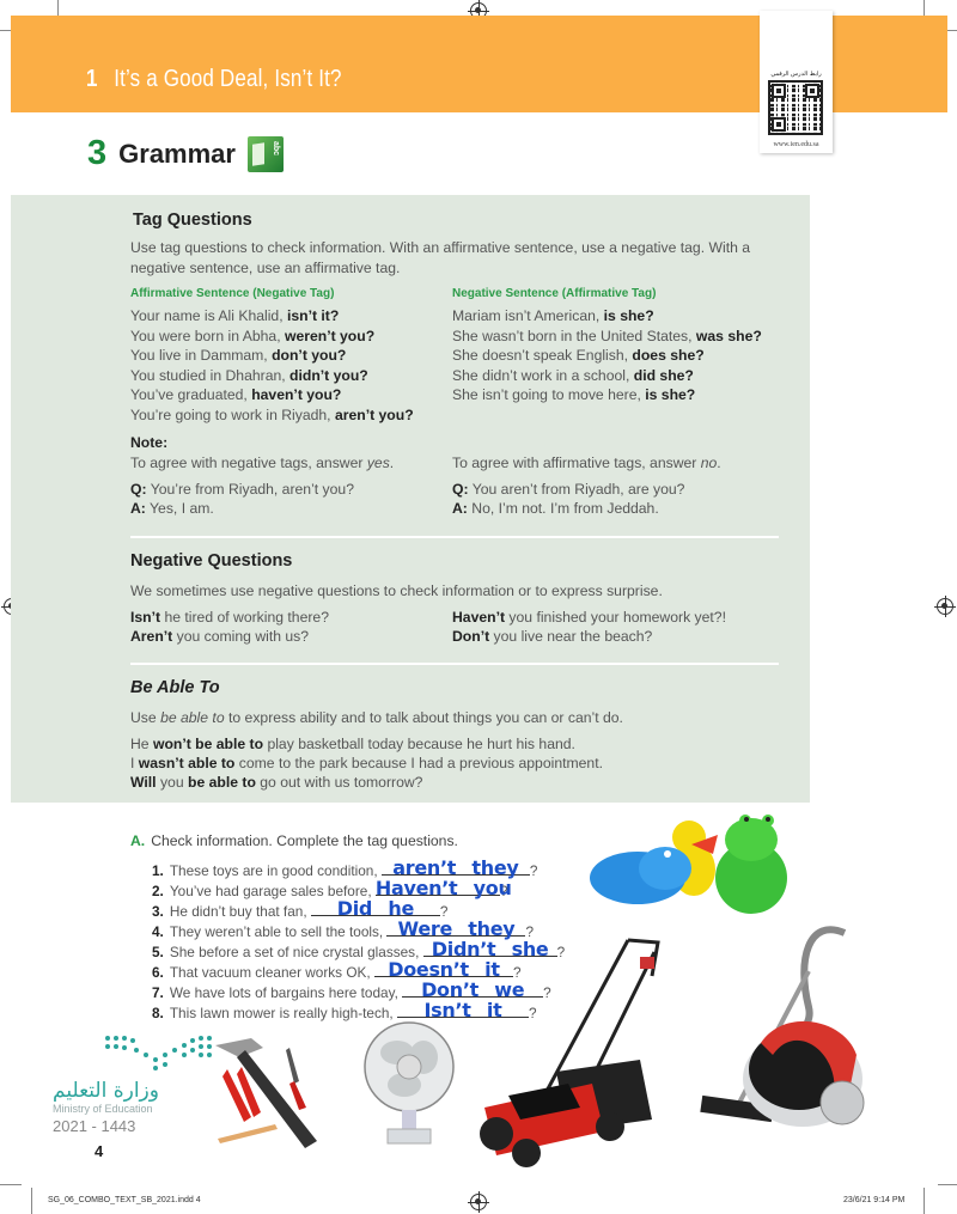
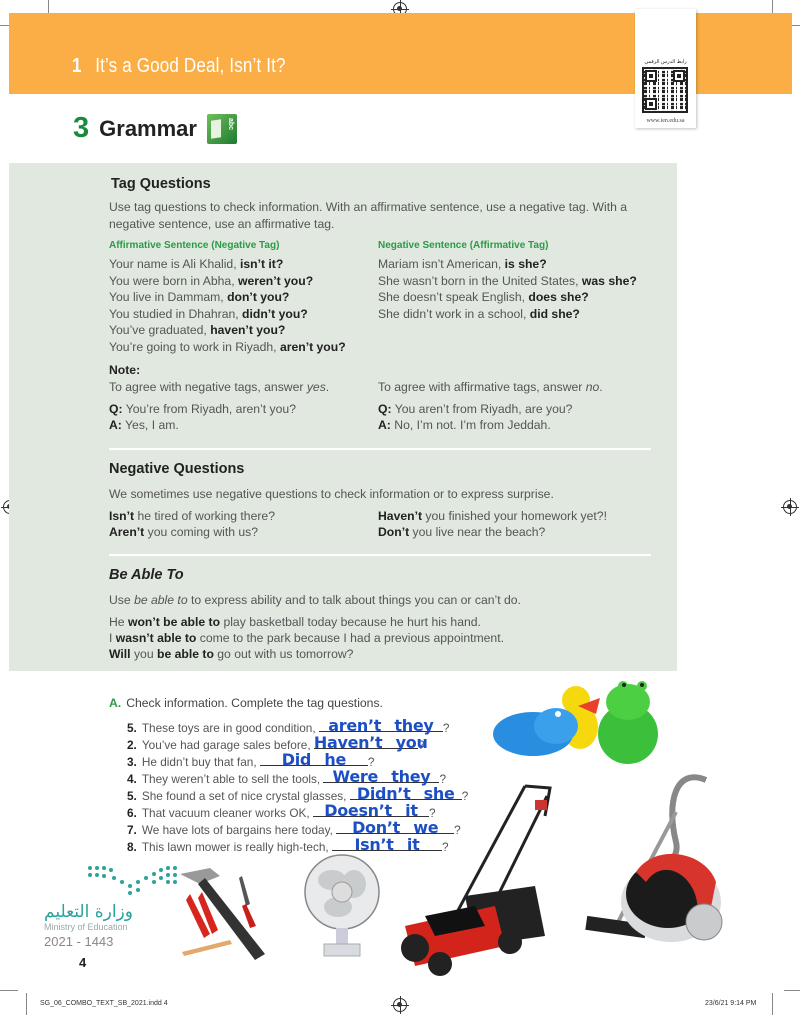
  1 It’s a Good Deal, Isn’t It?
  3
  Grammar
  Tag Questions
  Use tag questions to check information. With an affirmative sentence, use a negative tag. With a negative sentence, use an affirmative tag.
  Affirmative Sentence (Negative Tag)
  Negative Sentence (Affirmative Tag)
  Your name is Ali Khalid, isn’t it?
  You were born in Abha, weren’t you?
  You live in Dammam, don’t you?
  You studied in Dhahran, didn’t you?
  You’ve graduated, haven’t you?
  You’re going to work in Riyadh, aren’t you?
  Mariam isn’t American, is she?
  She wasn’t born in the United States, was she?
  She doesn’t speak English, does she?
  She didn’t work in a school, did she?
- She isn’t going to move here, is she?
  Note:
  To agree with negative tags, answer yes.
  To agree with affirmative tags, answer no.
  Q: You’re from Riyadh, aren’t you?
  A: Yes, I am.
  Q: You aren’t from Riyadh, are you?
  A: No, I’m not. I’m from Jeddah.
  Negative Questions
  We sometimes use negative questions to check information or to express surprise.
  Isn’t he tired of working there?
  Haven’t you finished your homework yet?!
  Aren’t you coming with us?
  Don’t you live near the beach?
  Be Able To
  Use be able to to express ability and to talk about things you can or can’t do.
  He won’t be able to play basketball today because he hurt his hand.
  I wasn’t able to come to the park because I had a previous appointment.
  Will you be able to go out with us tomorrow?
  A. Check information. Complete the tag questions.
- 1. These toys are in good condition,
+ 5. These toys are in good condition,
  aren’t they
  ?
  2. You’ve had garage sales before,
  Haven’t you
  ?
  3. He didn’t buy that fan,
  Did he
  ?
  4. They weren’t able to sell the tools,
  Were they
  ?
- 5. She before a set of nice crystal glasses,
+ 5. She found a set of nice crystal glasses,
  Didn’t she
  ?
  6. That vacuum cleaner works OK,
  Doesn’t it
  ?
  7. We have lots of bargains here today,
  Don’t we
  ?
  8. This lawn mower is really high-tech,
  Isn’t it
  ?
  وزارة التعليم
  Ministry of Education
  2021 - 1443
  4
